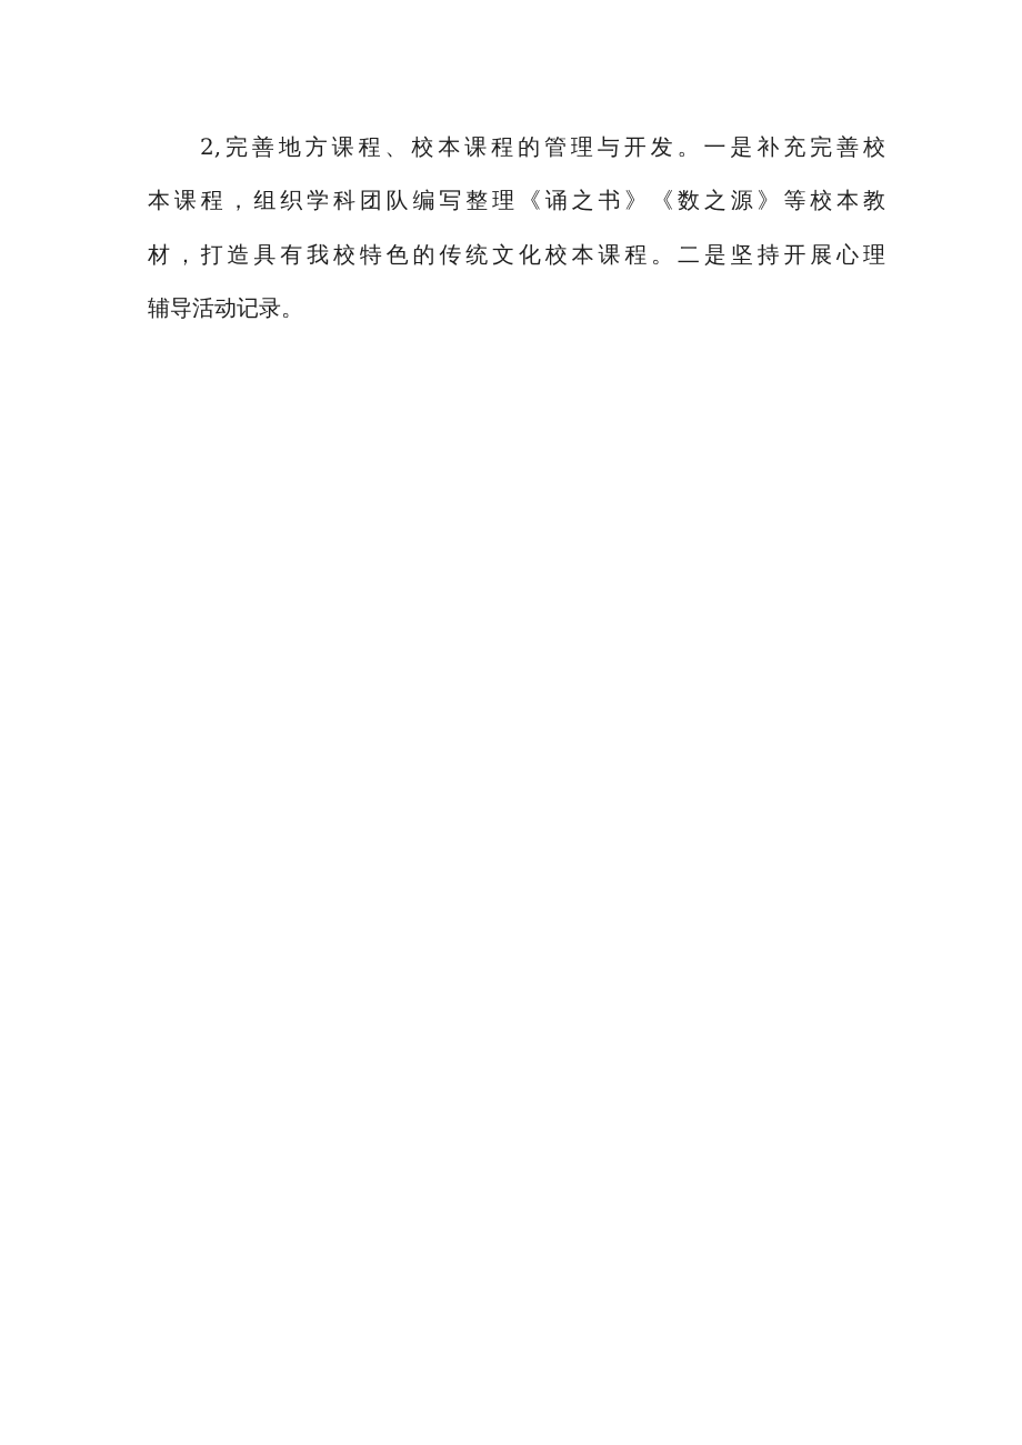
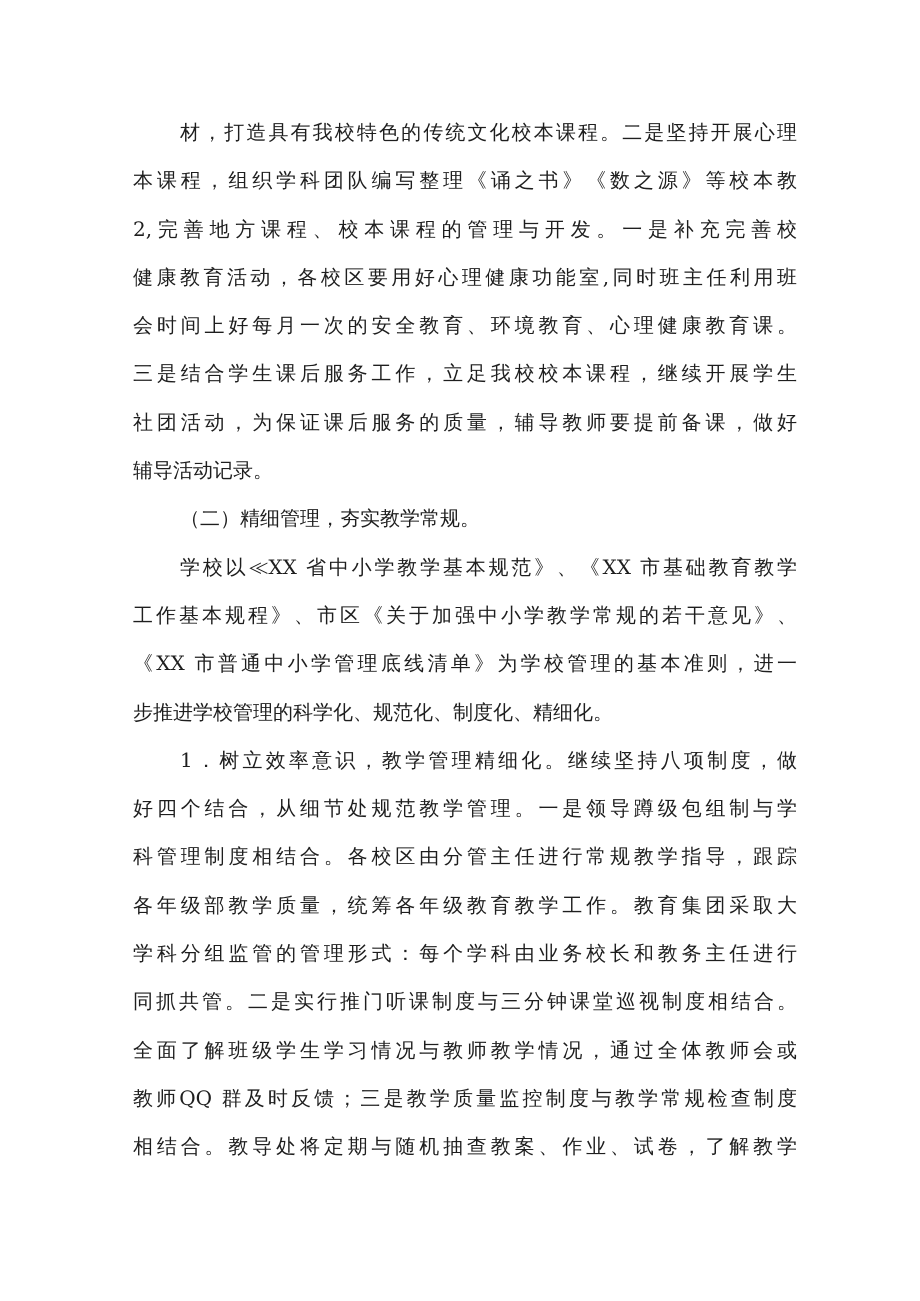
- 2,完善地方课程、校本课程的管理与开发。一是补充完善校
+ 材，打造具有我校特色的传统文化校本课程。二是坚持开展心理
  本课程，组织学科团队编写整理《诵之书》《数之源》等校本教
- 材，打造具有我校特色的传统文化校本课程。二是坚持开展心理
+ 2,完善地方课程、校本课程的管理与开发。一是补充完善校
+ 健康教育活动，各校区要用好心理健康功能室,同时班主任利用班
+ 会时间上好每月一次的安全教育、环境教育、心理健康教育课。
+ 三是结合学生课后服务工作，立足我校校本课程，继续开展学生
+ 社团活动，为保证课后服务的质量，辅导教师要提前备课，做好
  辅导活动记录。
+ （二）精细管理，夯实教学常规。
+ 学校以≪XX 省中小学教学基本规范》、《XX 市基础教育教学
+ 工作基本规程》、市区《关于加强中小学教学常规的若干意见》、
+ 《XX 市普通中小学管理底线清单》为学校管理的基本准则，进一
+ 步推进学校管理的科学化、规范化、制度化、精细化。
+ 1．树立效率意识，教学管理精细化。继续坚持八项制度，做
+ 好四个结合，从细节处规范教学管理。一是领导蹲级包组制与学
+ 科管理制度相结合。各校区由分管主任进行常规教学指导，跟踪
+ 各年级部教学质量，统筹各年级教育教学工作。教育集团采取大
+ 学科分组监管的管理形式：每个学科由业务校长和教务主任进行
+ 同抓共管。二是实行推门听课制度与三分钟课堂巡视制度相结合。
+ 全面了解班级学生学习情况与教师教学情况，通过全体教师会或
+ 教师QQ 群及时反馈；三是教学质量监控制度与教学常规检查制度
+ 相结合。教导处将定期与随机抽查教案、作业、试卷，了解教学
